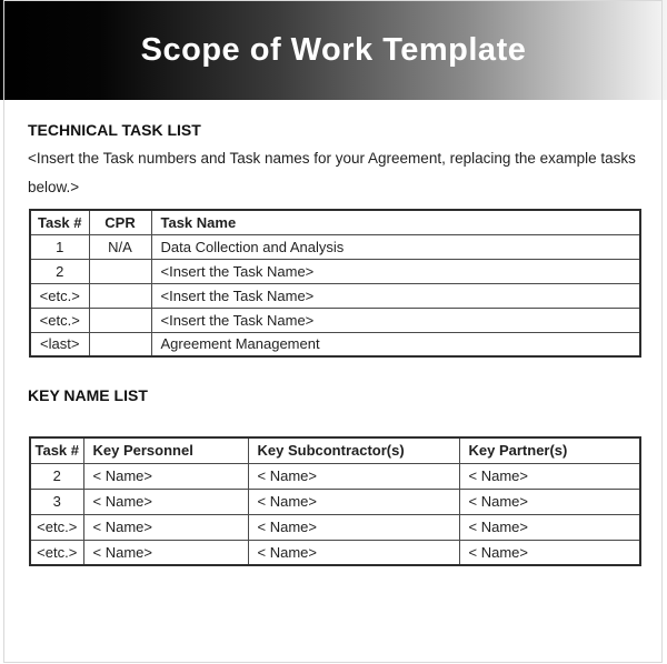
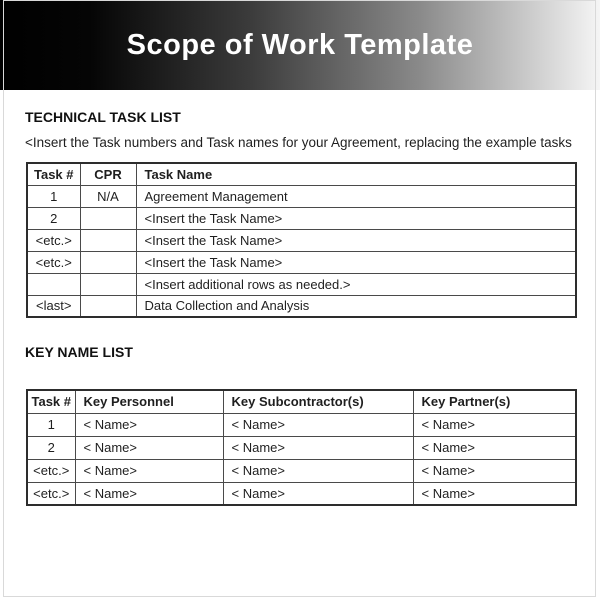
  Scope of Work Template
  TECHNICAL TASK LIST
  <Insert the Task numbers and Task names for your Agreement, replacing the example tasks
- below.>
  Task #	CPR	Task Name
- 1	N/A	Data Collection and Analysis
+ 1	N/A	Agreement Management
  2		<Insert the Task Name>
  <etc.>		<Insert the Task Name>
  <etc.>		<Insert the Task Name>
+ 		<Insert additional rows as needed.>
- <last>		Agreement Management
+ <last>		Data Collection and Analysis
  KEY NAME LIST
  Task #	Key Personnel	Key Subcontractor(s)	Key Partner(s)
+ 1	< Name>	< Name>	< Name>
  2	< Name>	< Name>	< Name>
- 3	< Name>	< Name>	< Name>
  <etc.>	< Name>	< Name>	< Name>
  <etc.>	< Name>	< Name>	< Name>
